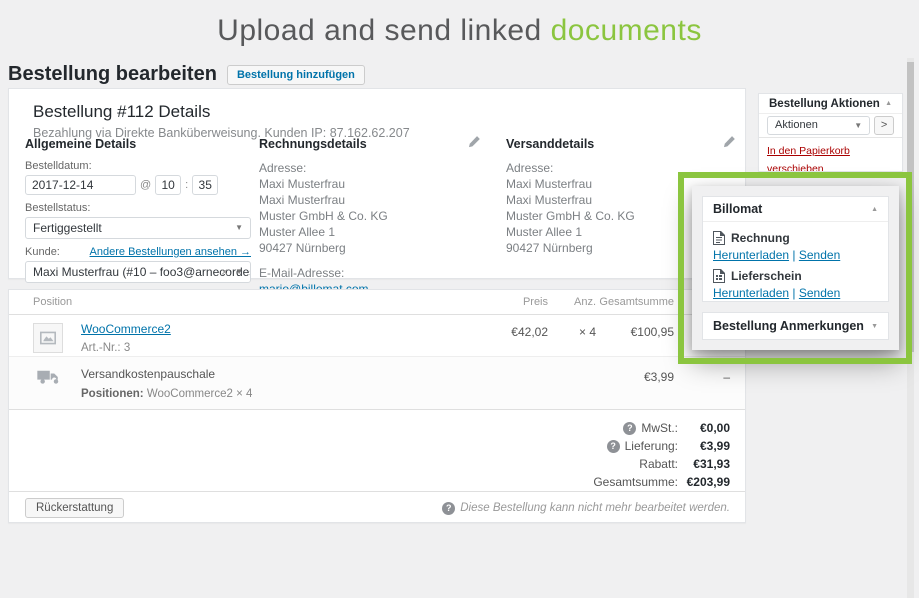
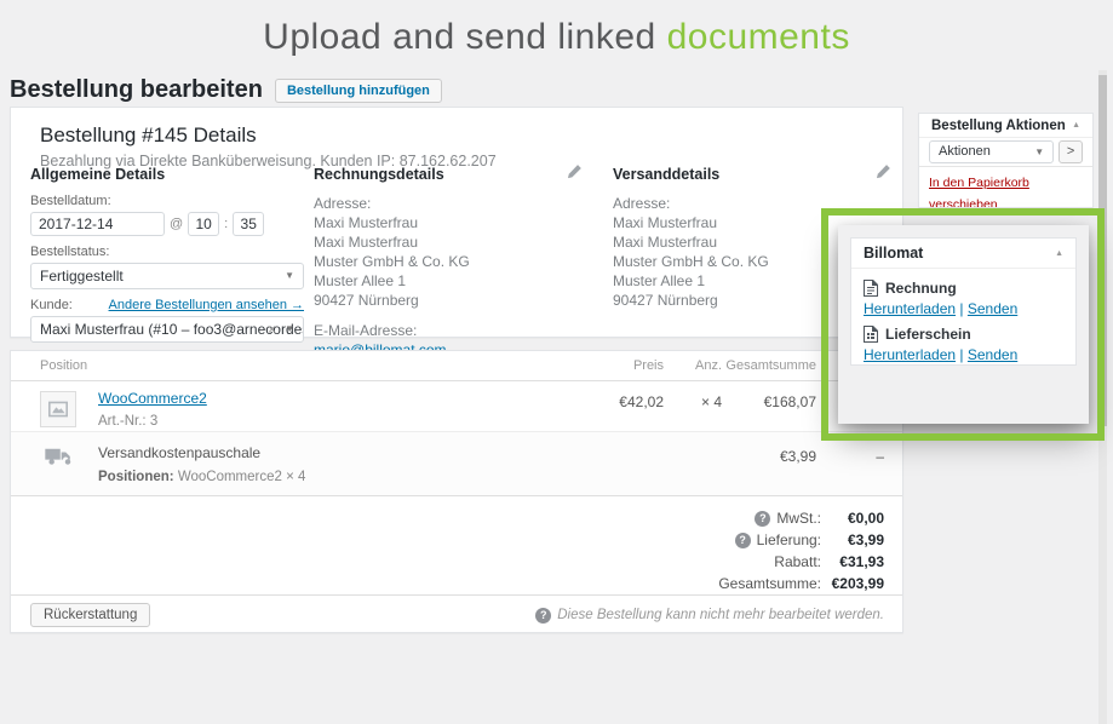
  Upload and send linked documents
  Bestellung bearbeiten
  Bestellung hinzufügen
- Bestellung #112 Details
+ Bestellung #145 Details
  Bezahlung via Direkte Banküberweisung. Kunden IP: 87.162.62.207
  Allgemeine Details
  Bestelldatum:
  2017-12-14
  @
  10
  :
  35
  Bestellstatus:
  Fertiggestellt
  ▼
  Kunde:
  Andere Bestellungen ansehen →
  Maxi Musterfrau (#10 – foo3@arnecorde
  ×
  ▼
  Rechnungsdetails
  Adresse:
  Maxi Musterfrau
  Maxi Musterfrau
  Muster GmbH & Co. KG
  Muster Allee 1
  90427 Nürnberg
  E-Mail-Adresse:
  Versanddetails
  Adresse:
  Maxi Musterfrau
  Maxi Musterfrau
  Muster GmbH & Co. KG
  Muster Allee 1
  90427 Nürnberg
  Position
  Preis
  Anz.
  Gesamtsumme
  WooCommerce2
  Art.-Nr.: 3
  €42,02
  × 4
- €100,95
+ €168,07
  Versandkostenpauschale
  Positionen: WooCommerce2 × 4
  €3,99
  –
  ?
  MwSt.:
  €0,00
  ?
  Lieferung:
  €3,99
  Rabatt:
  €31,93
  Gesamtsumme:
  €203,99
  Rückerstattung
  ?
  Diese Bestellung kann nicht mehr bearbeitet werden.
  Bestellung Aktionen
  Aktionen
  ▼
  >
  In den Papierkorb verschieben
  Billomat
  Rechnung
  Herunterladen | Senden
  Lieferschein
  Herunterladen | Senden
- Bestellung Anmerkungen
